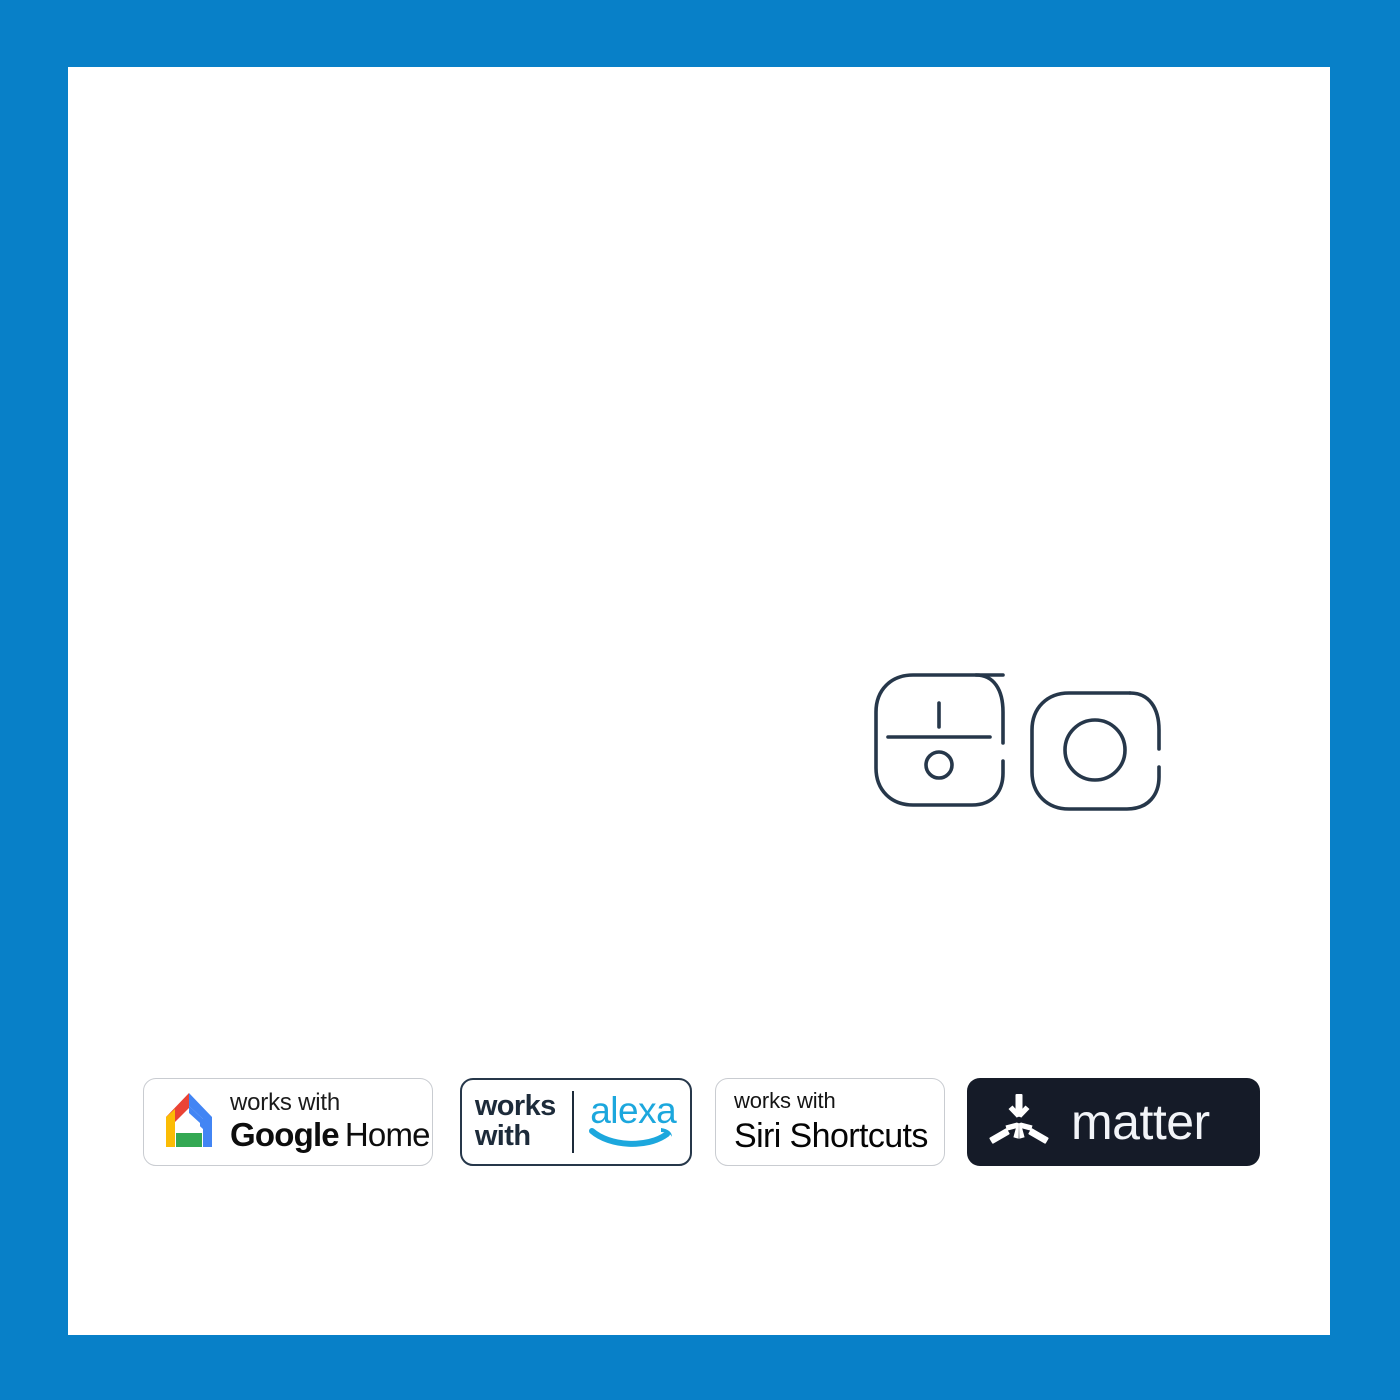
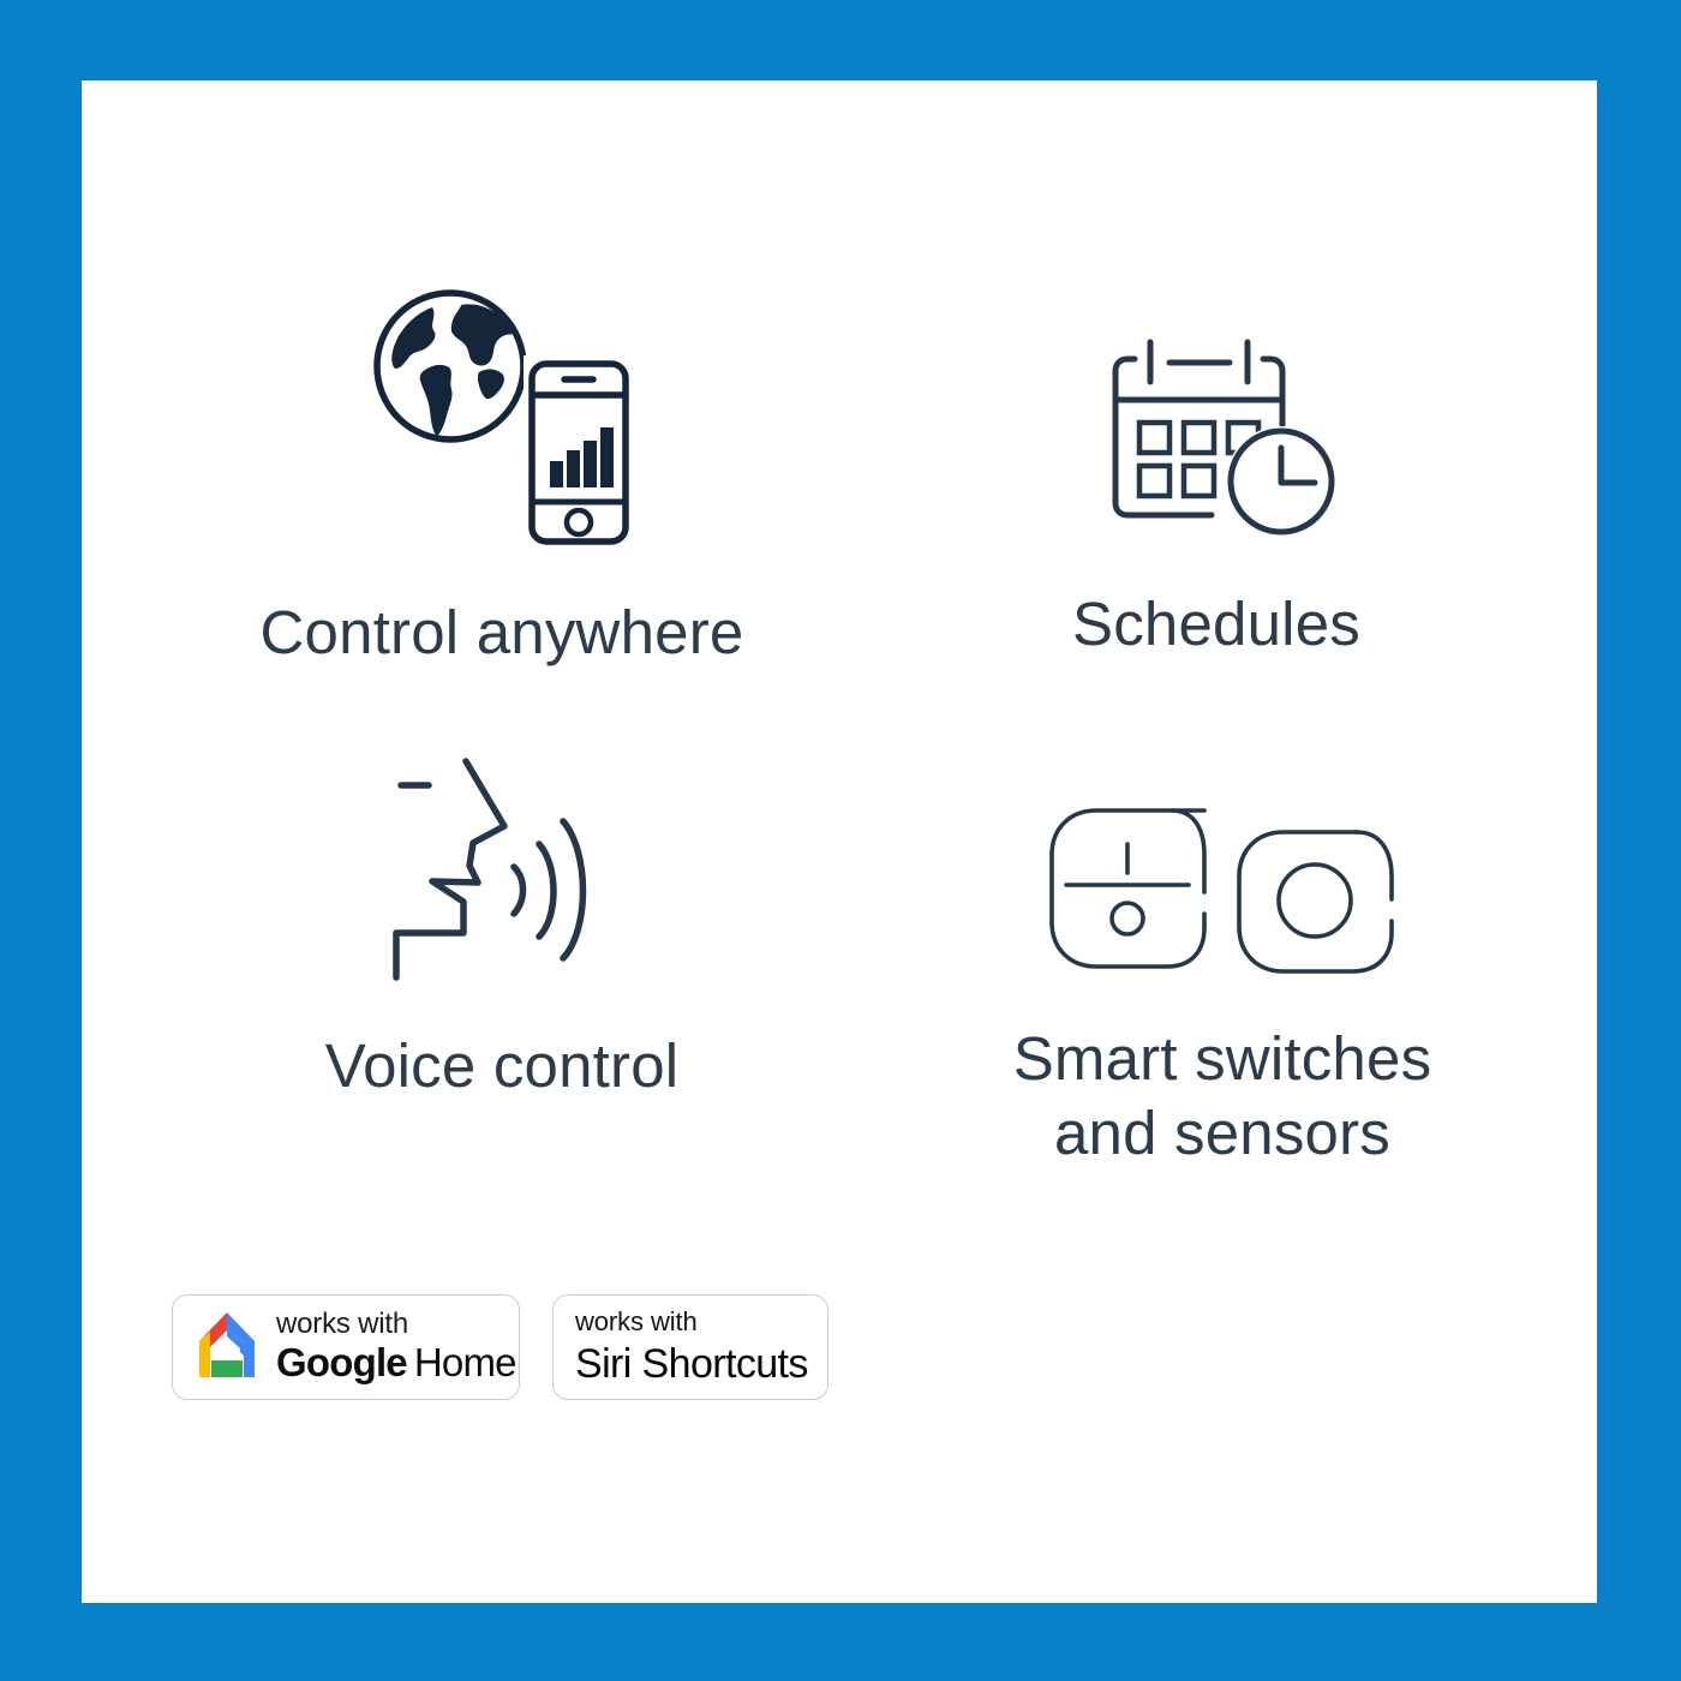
+ Control anywhere
+ Schedules
+ Voice control
+ Smart switches
+ and sensors
  works with
  Google Home
- works
- with
- alexa
  works with
  Siri Shortcuts
- matter
